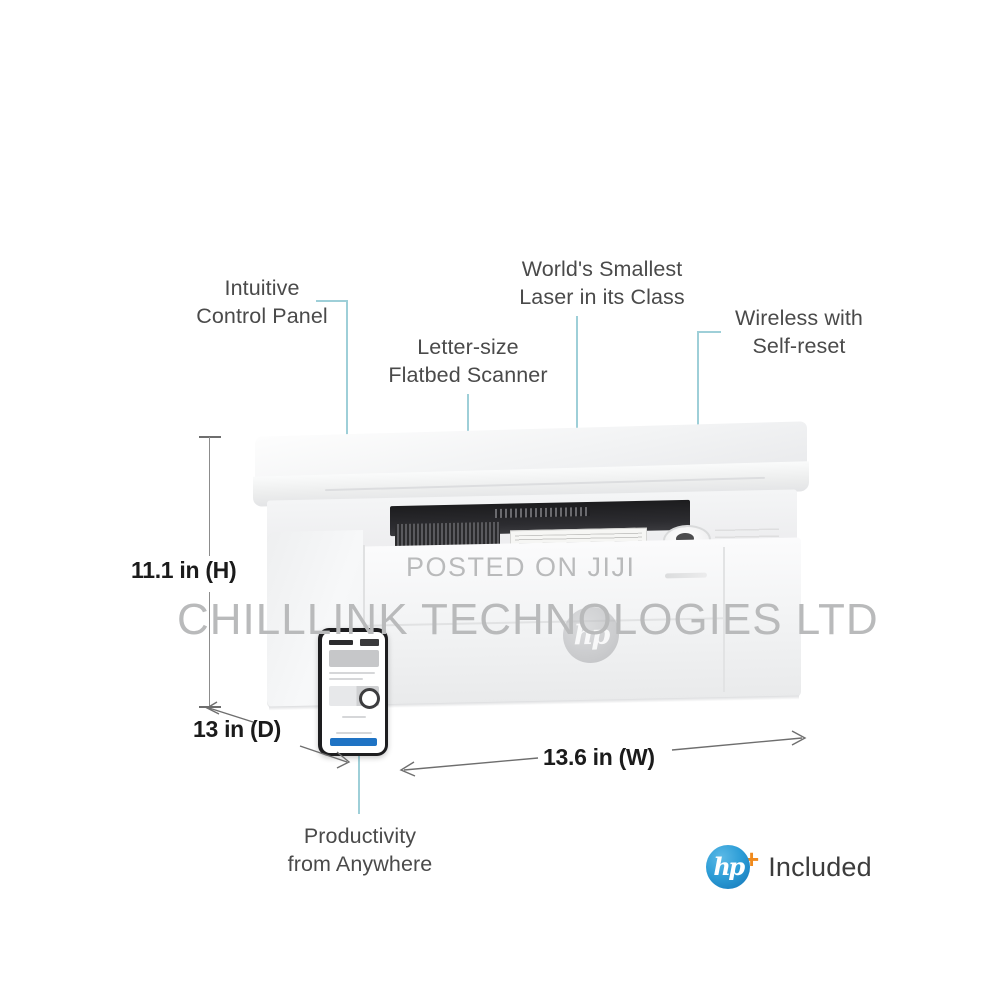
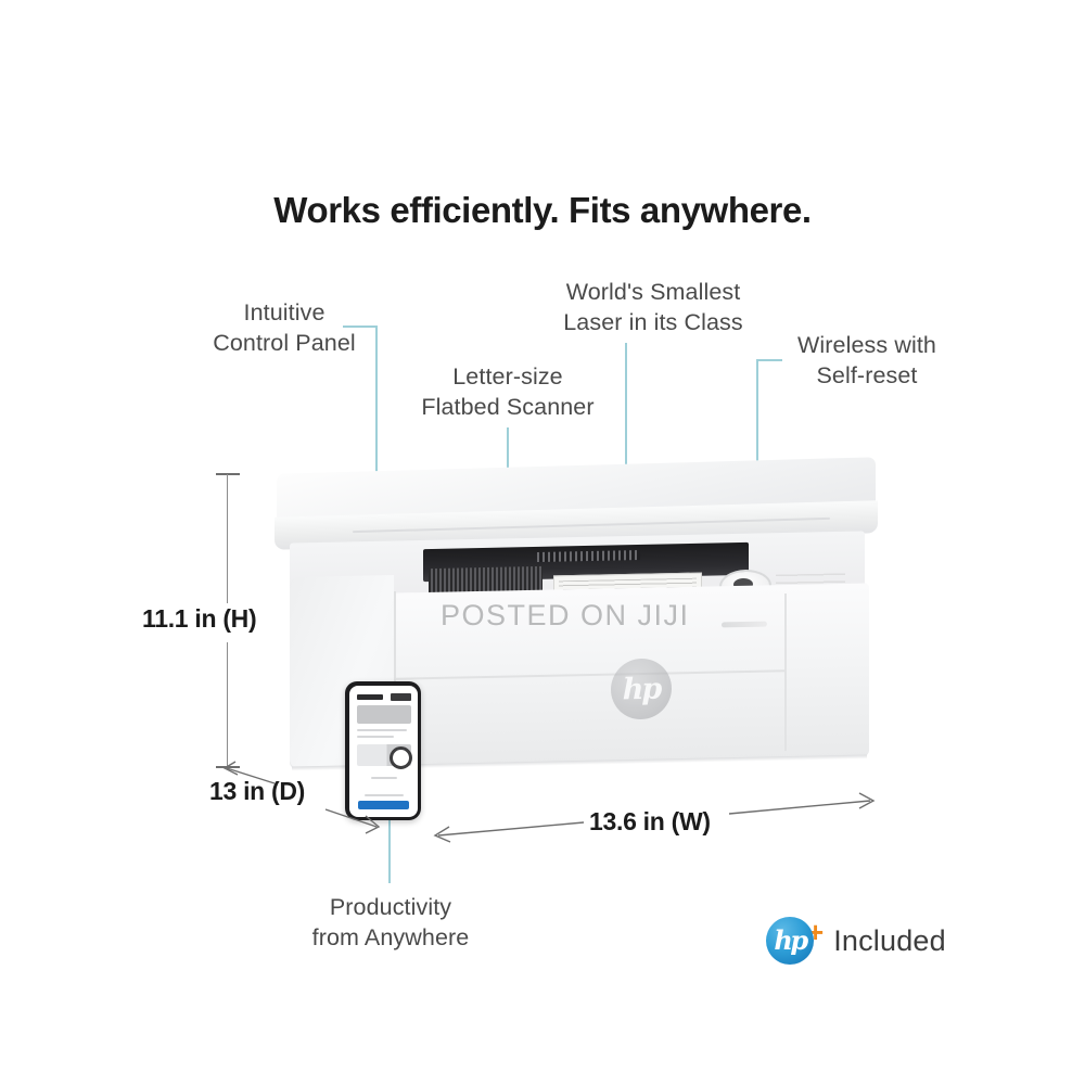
+ Works efficiently. Fits anywhere.
  Intuitive
  Control Panel
  Letter-size
  Flatbed Scanner
  World's Smallest
  Laser in its Class
  Wireless with
  Self-reset
  Productivity
  from Anywhere
  11.1 in (H)
  13 in (D)
  13.6 in (W)
  POSTED ON JIJI
- CHILLLINK TECHNOLOGIES LTD
  hp
  +
  Included
